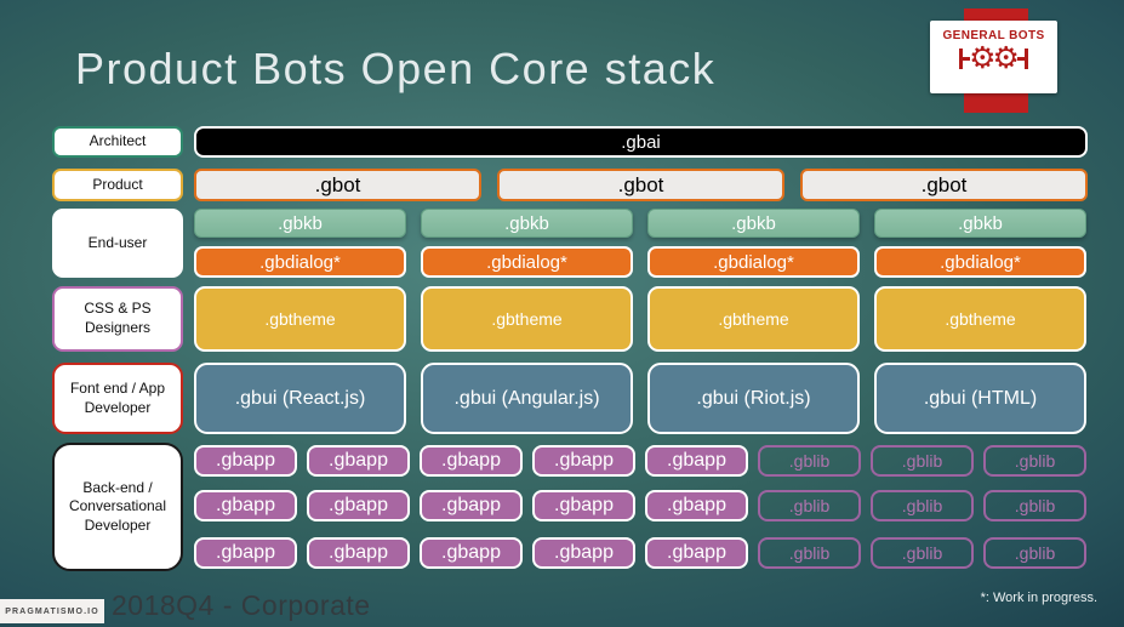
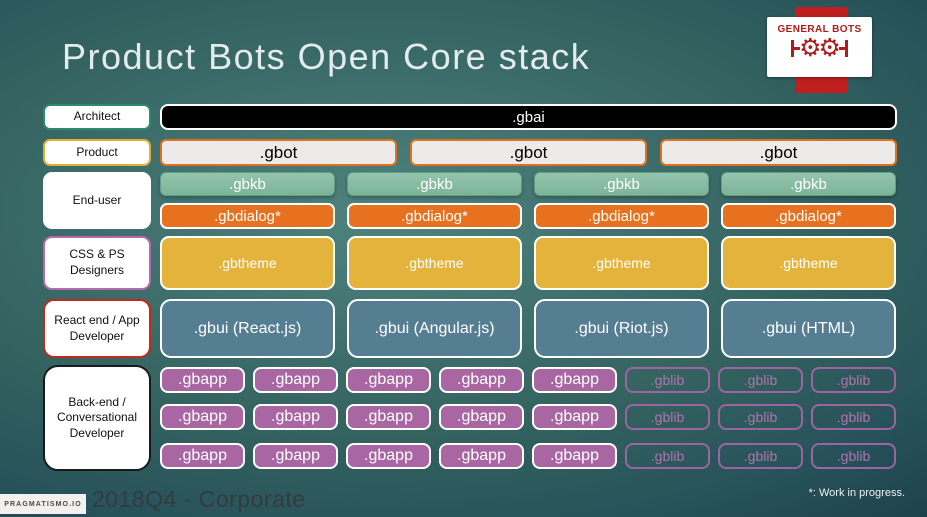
  Product Bots Open Core stack
  GENERAL BOTS
  ⚙⚙
  Architect
  Product
  End-user
  CSS & PS Designers
- Font end / App Developer
+ React end / App Developer
  Back-end / Conversational Developer
  .gbai
  .gbot
  .gbot
  .gbot
  .gbkb
  .gbkb
  .gbkb
  .gbkb
  .gbdialog*
  .gbdialog*
  .gbdialog*
  .gbdialog*
  .gbtheme
  .gbtheme
  .gbtheme
  .gbtheme
  .gbui (React.js)
  .gbui (Angular.js)
  .gbui (Riot.js)
  .gbui (HTML)
  .gbapp
  .gbapp
  .gbapp
  .gbapp
  .gbapp
  .gblib
  .gblib
  .gblib
  .gbapp
  .gbapp
  .gbapp
  .gbapp
  .gbapp
  .gblib
  .gblib
  .gblib
  .gbapp
  .gbapp
  .gbapp
  .gbapp
  .gbapp
  .gblib
  .gblib
  .gblib
  2018Q4 - Corporate
  *: Work in progress.
